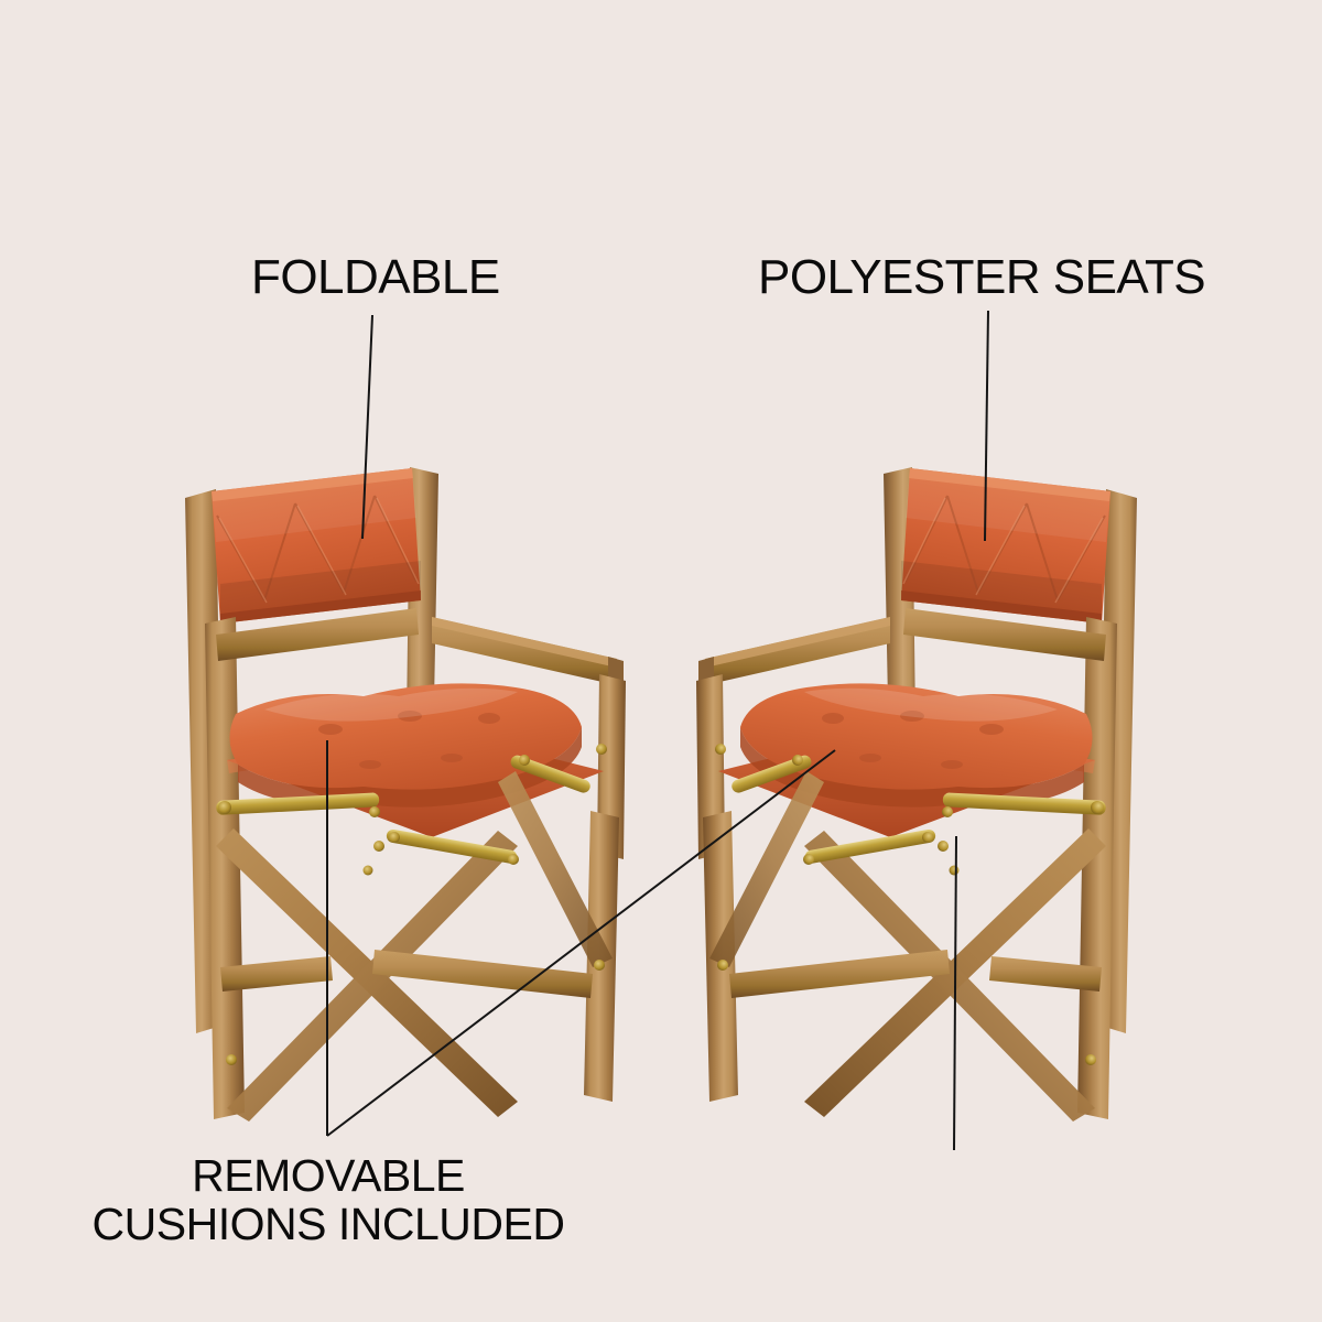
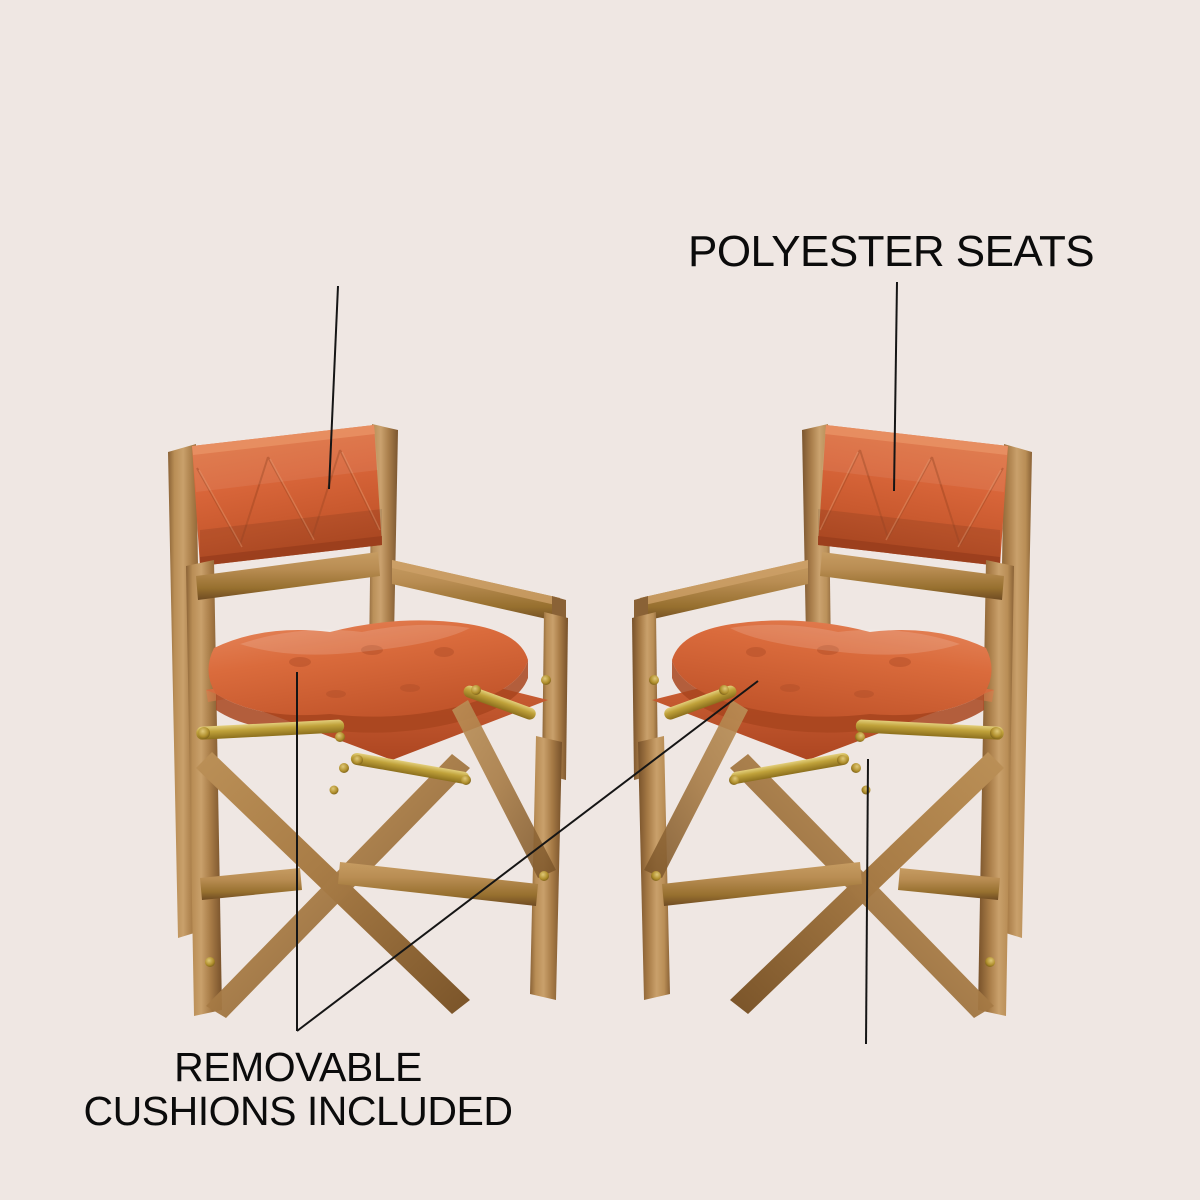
- FOLDABLE
  POLYESTER SEATS
  REMOVABLE
  CUSHIONS INCLUDED
